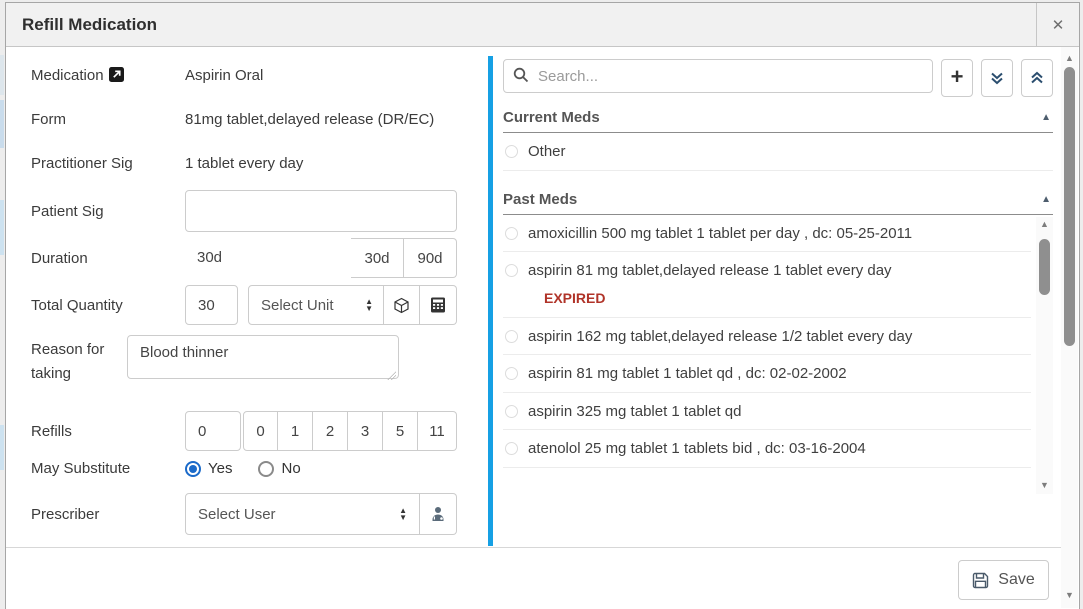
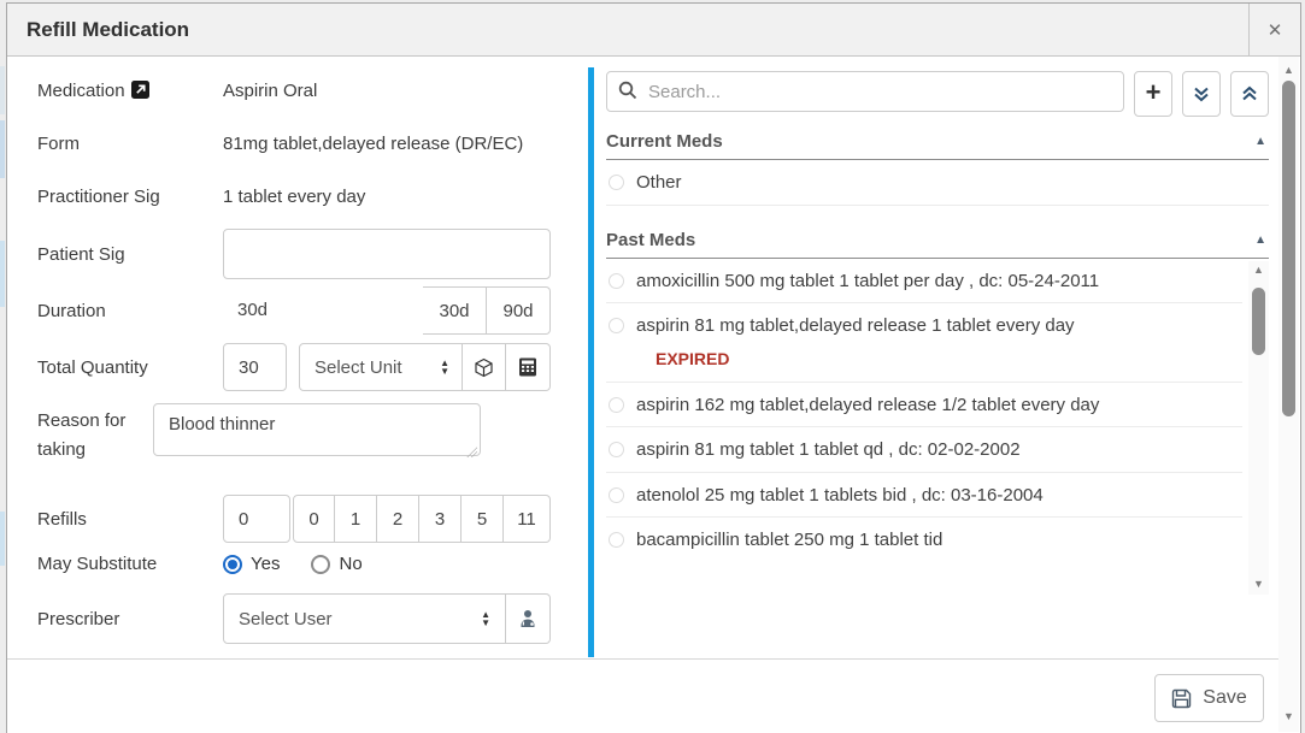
  Refill Medication
  ✕
  Medication
  Aspirin Oral
  Form
  81mg tablet,delayed release (DR/EC)
  Practitioner Sig
  1 tablet every day
  Patient Sig
  Duration
  30d
  30d
  90d
  Total Quantity
  30
  Select Unit
  ▲
  ▼
  Reason for taking
  Blood thinner
  Refills
  0
  0
  1
  2
  3
  5
  11
  May Substitute
  Yes
  No
  Prescriber
  Select User
  ▲
  ▼
  Search...
  +
  Current Meds
  ▲
  Other
  Past Meds
  ▲
- amoxicillin 500 mg tablet 1 tablet per day , dc: 05-25-2011
+ amoxicillin 500 mg tablet 1 tablet per day , dc: 05-24-2011
  aspirin 81 mg tablet,delayed release 1 tablet every day
  EXPIRED
  aspirin 162 mg tablet,delayed release 1/2 tablet every day
  aspirin 81 mg tablet 1 tablet qd , dc: 02-02-2002
- aspirin 325 mg tablet 1 tablet qd
  atenolol 25 mg tablet 1 tablets bid , dc: 03-16-2004
+ bacampicillin tablet 250 mg 1 tablet tid
  ▲
  ▼
  Save
  ▲
  ▼
